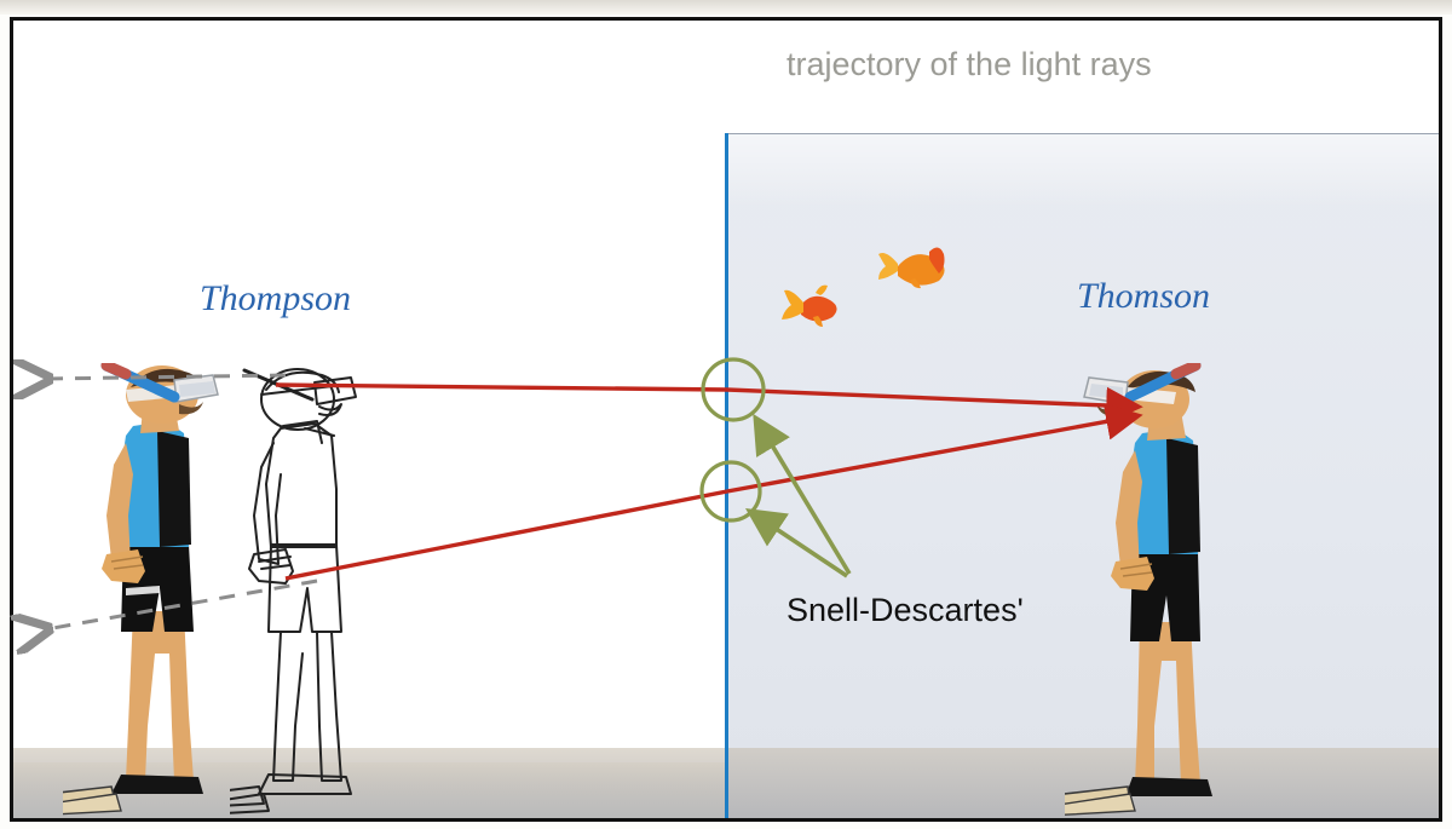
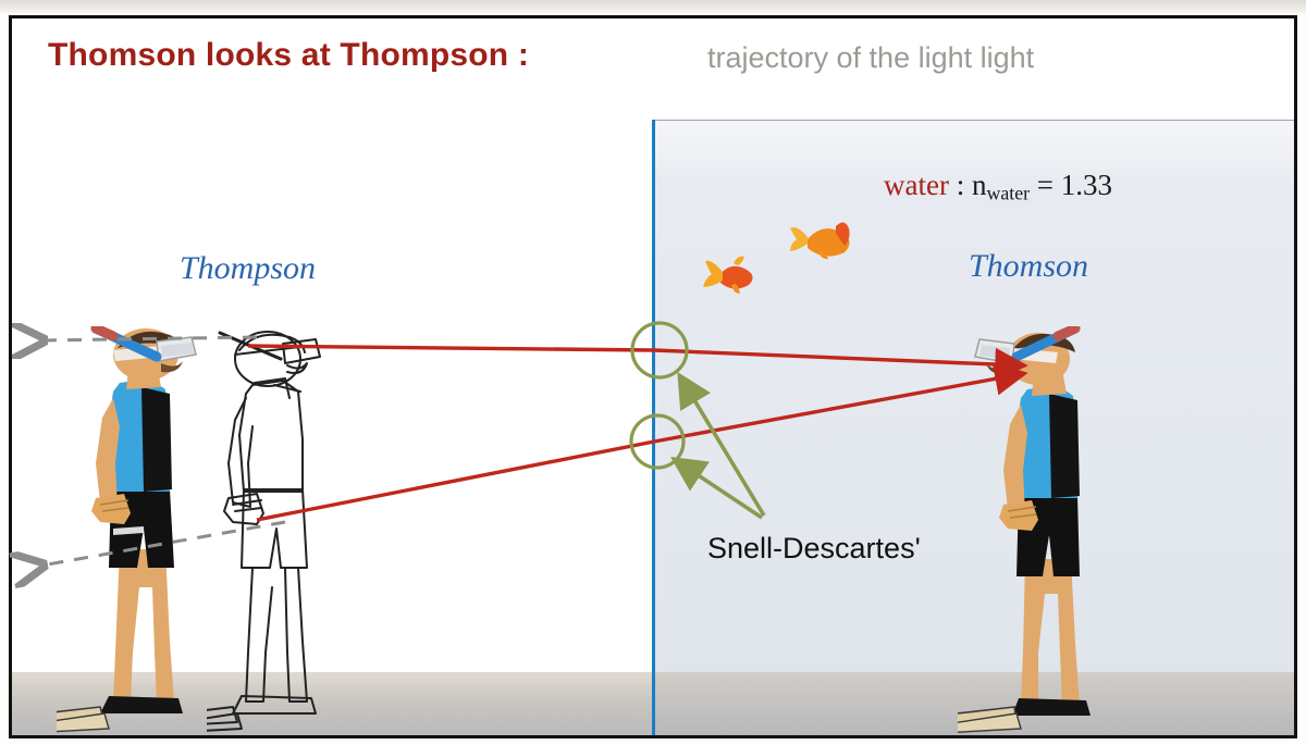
+ Thomson looks at Thompson :
- trajectory of the light rays
+ trajectory of the light light
+ water : nwater = 1.33
  Thompson
  Thomson
  Snell-Descartes'
